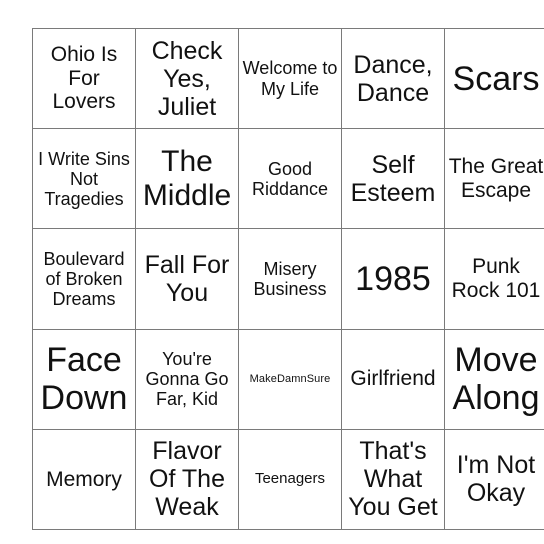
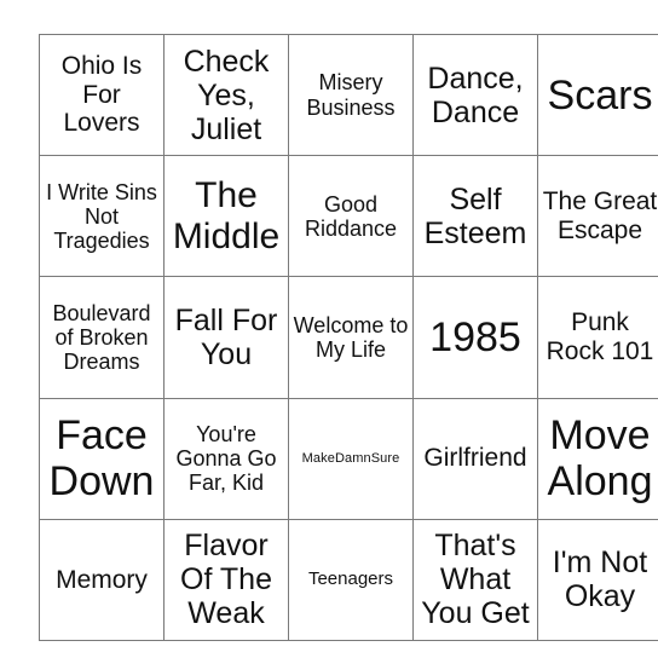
- Ohio Is For Lovers	Check Yes, Juliet	Welcome to My Life	Dance, Dance	Scars
+ Ohio Is For Lovers	Check Yes, Juliet	Misery Business	Dance, Dance	Scars
  I Write Sins Not Tragedies	The Middle	Good Riddance	Self Esteem	The Great Escape
- Boulevard of Broken Dreams	Fall For You	Misery Business	1985	Punk Rock 101
+ Boulevard of Broken Dreams	Fall For You	Welcome to My Life	1985	Punk Rock 101
  Face Down	You're Gonna Go Far, Kid	MakeDamnSure	Girlfriend	Move Along
  Memory	Flavor Of The Weak	Teenagers	That's What You Get	I'm Not Okay
